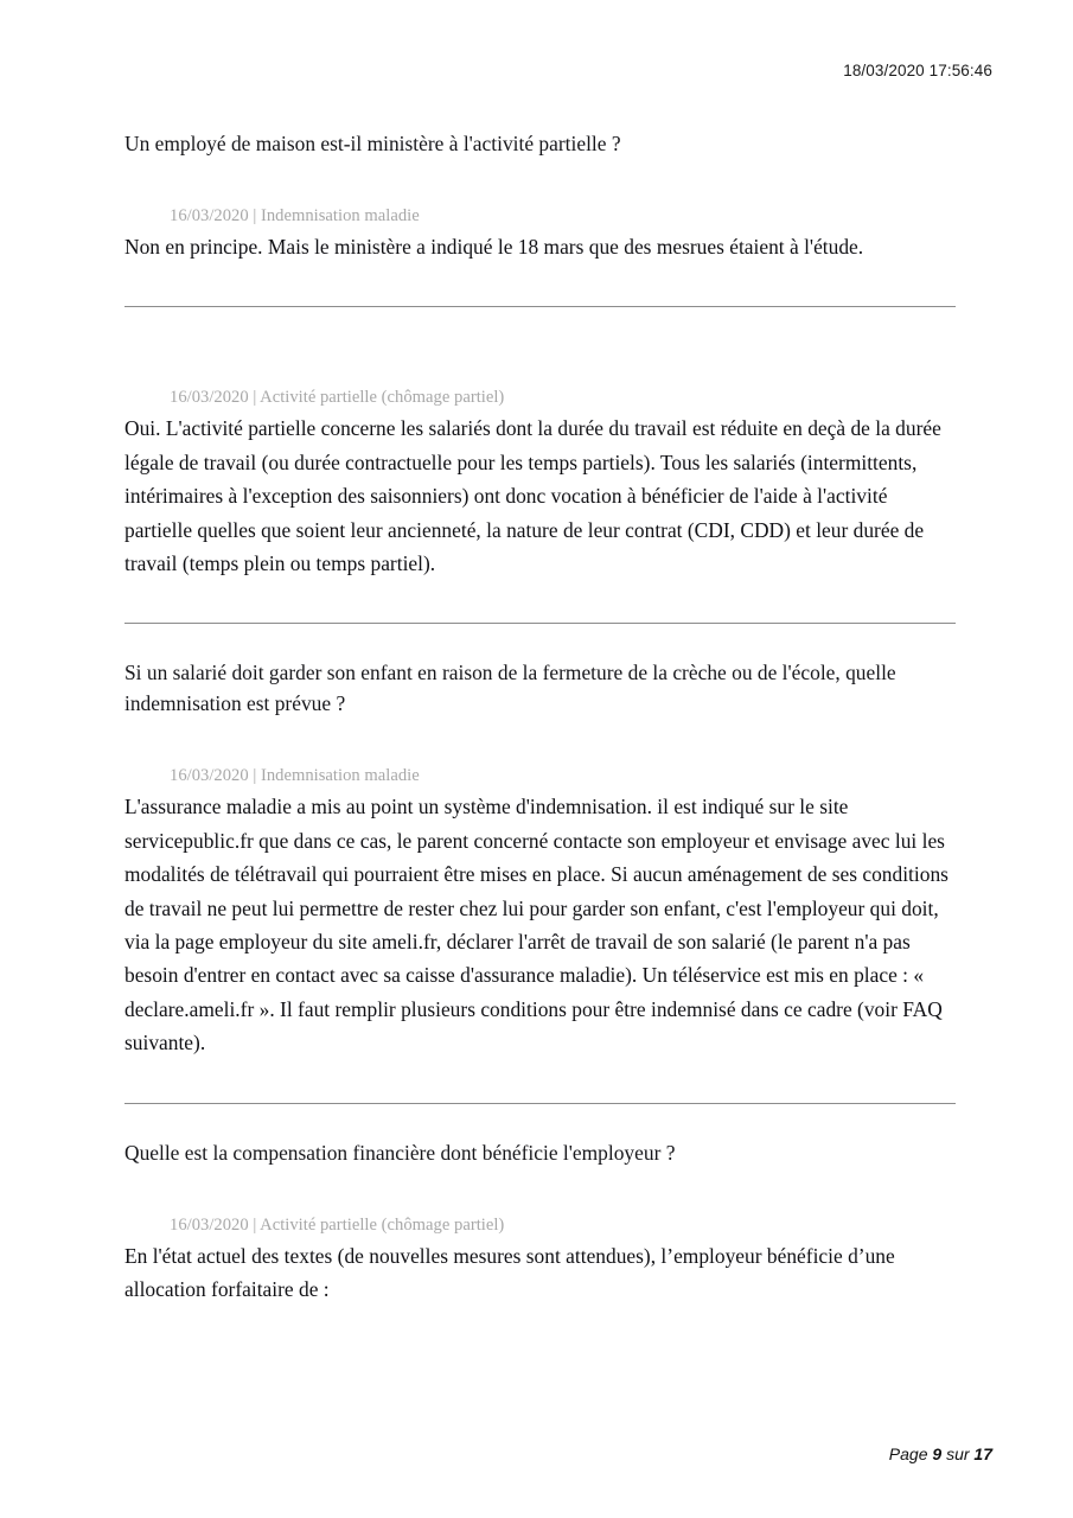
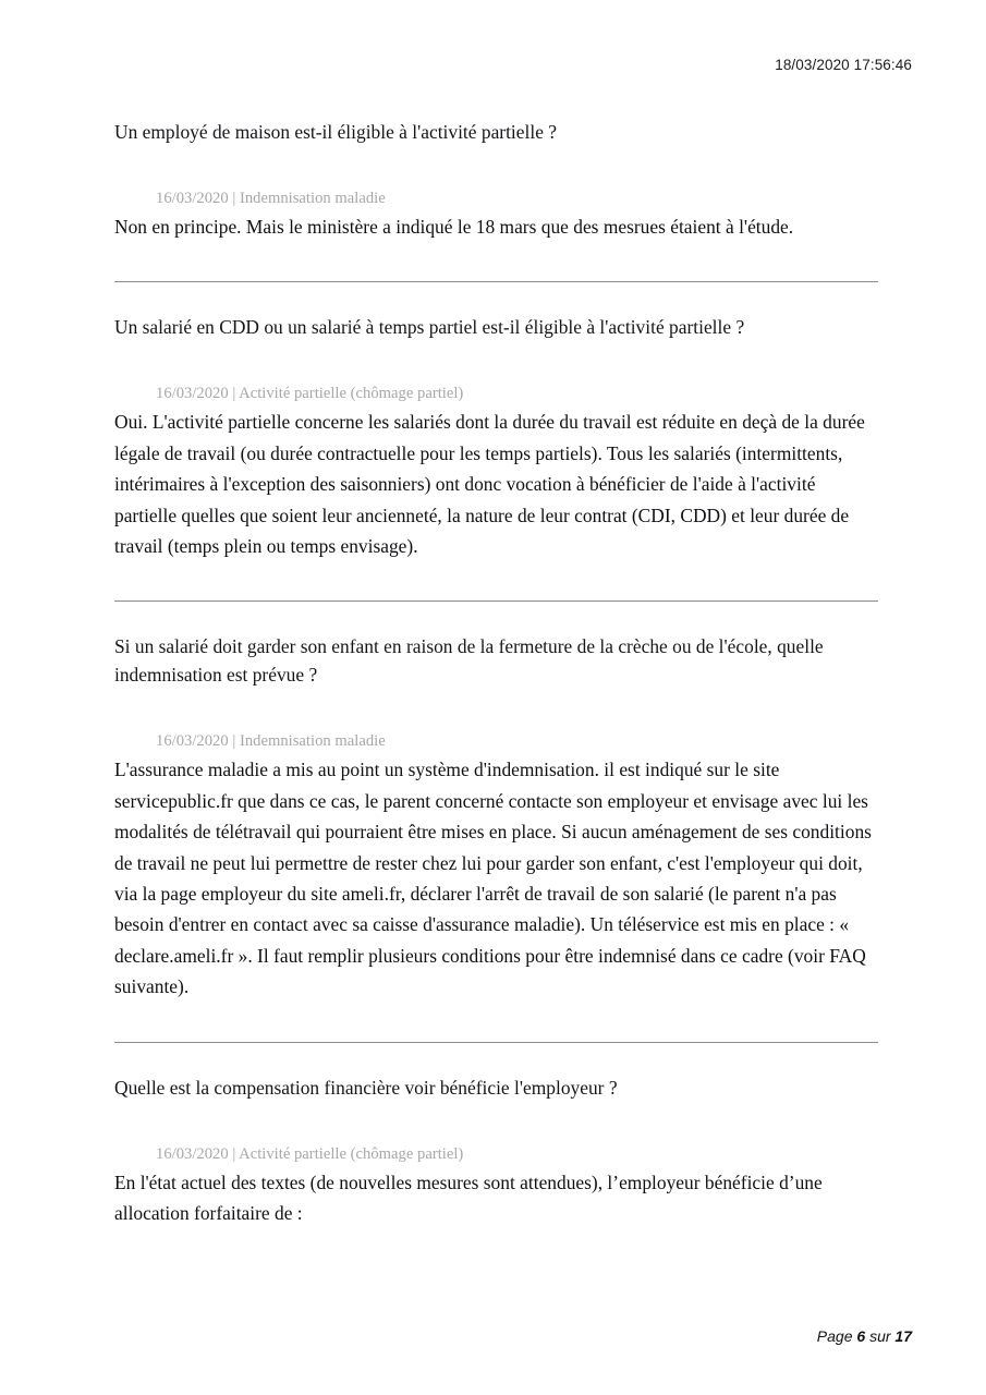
  18/03/2020 17:56:46
- Un employé de maison est-il ministère à l'activité partielle ?
+ Un employé de maison est-il éligible à l'activité partielle ?
  16/03/2020 | Indemnisation maladie
  Non en principe. Mais le ministère a indiqué le 18 mars que des mesrues étaient à l'étude.
+ Un salarié en CDD ou un salarié à temps partiel est-il éligible à l'activité partielle ?
  16/03/2020 | Activité partielle (chômage partiel)
- Oui. L'activité partielle concerne les salariés dont la durée du travail est réduite en deçà de la durée légale de travail (ou durée contractuelle pour les temps partiels). Tous les salariés (intermittents, intérimaires à l'exception des saisonniers) ont donc vocation à bénéficier de l'aide à l'activité partielle quelles que soient leur ancienneté, la nature de leur contrat (CDI, CDD) et leur durée de travail (temps plein ou temps partiel).
+ Oui. L'activité partielle concerne les salariés dont la durée du travail est réduite en deçà de la durée légale de travail (ou durée contractuelle pour les temps partiels). Tous les salariés (intermittents, intérimaires à l'exception des saisonniers) ont donc vocation à bénéficier de l'aide à l'activité partielle quelles que soient leur ancienneté, la nature de leur contrat (CDI, CDD) et leur durée de travail (temps plein ou temps envisage).
  Si un salarié doit garder son enfant en raison de la fermeture de la crèche ou de l'école, quelle indemnisation est prévue ?
  16/03/2020 | Indemnisation maladie
  L'assurance maladie a mis au point un système d'indemnisation. il est indiqué sur le site servicepublic.fr que dans ce cas, le parent concerné contacte son employeur et envisage avec lui les modalités de télétravail qui pourraient être mises en place. Si aucun aménagement de ses conditions de travail ne peut lui permettre de rester chez lui pour garder son enfant, c'est l'employeur qui doit, via la page employeur du site ameli.fr, déclarer l'arrêt de travail de son salarié (le parent n'a pas besoin d'entrer en contact avec sa caisse d'assurance maladie). Un téléservice est mis en place : « declare.ameli.fr ». Il faut remplir plusieurs conditions pour être indemnisé dans ce cadre (voir FAQ suivante).
- Quelle est la compensation financière dont bénéficie l'employeur ?
+ Quelle est la compensation financière voir bénéficie l'employeur ?
  16/03/2020 | Activité partielle (chômage partiel)
  En l'état actuel des textes (de nouvelles mesures sont attendues), l’employeur bénéficie d’une allocation forfaitaire de :
- Page 9 sur 17
+ Page 6 sur 17
